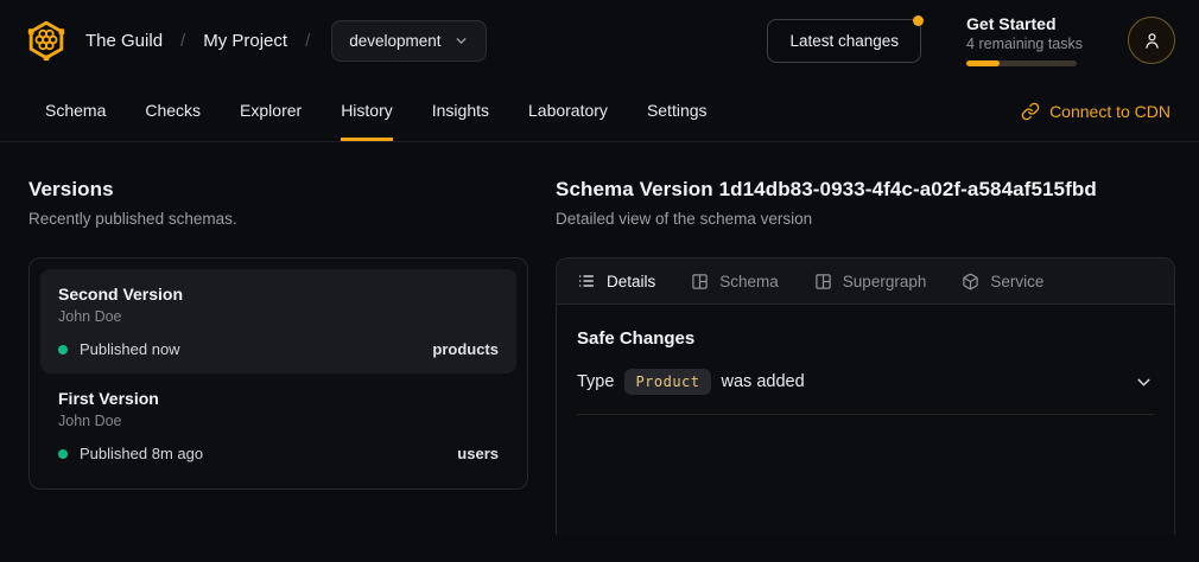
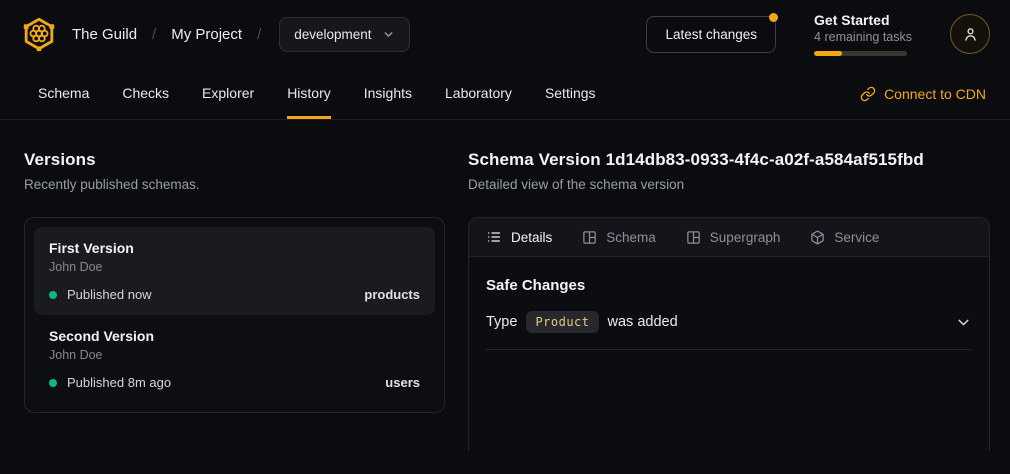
  The Guild
  /
  My Project
  /
  development
  Latest changes
  Get Started
  4 remaining tasks
  Schema
  Checks
  Explorer
  History
  Insights
  Laboratory
  Settings
  Connect to CDN
  Versions
  Recently published schemas.
- Second Version
+ First Version
  John Doe
  Published now
  products
- First Version
+ Second Version
  John Doe
  Published 8m ago
  users
  Schema Version 1d14db83-0933-4f4c-a02f-a584af515fbd
  Detailed view of the schema version
  Details
  Schema
  Supergraph
  Service
  Safe Changes
  Type
  Product
  was added
